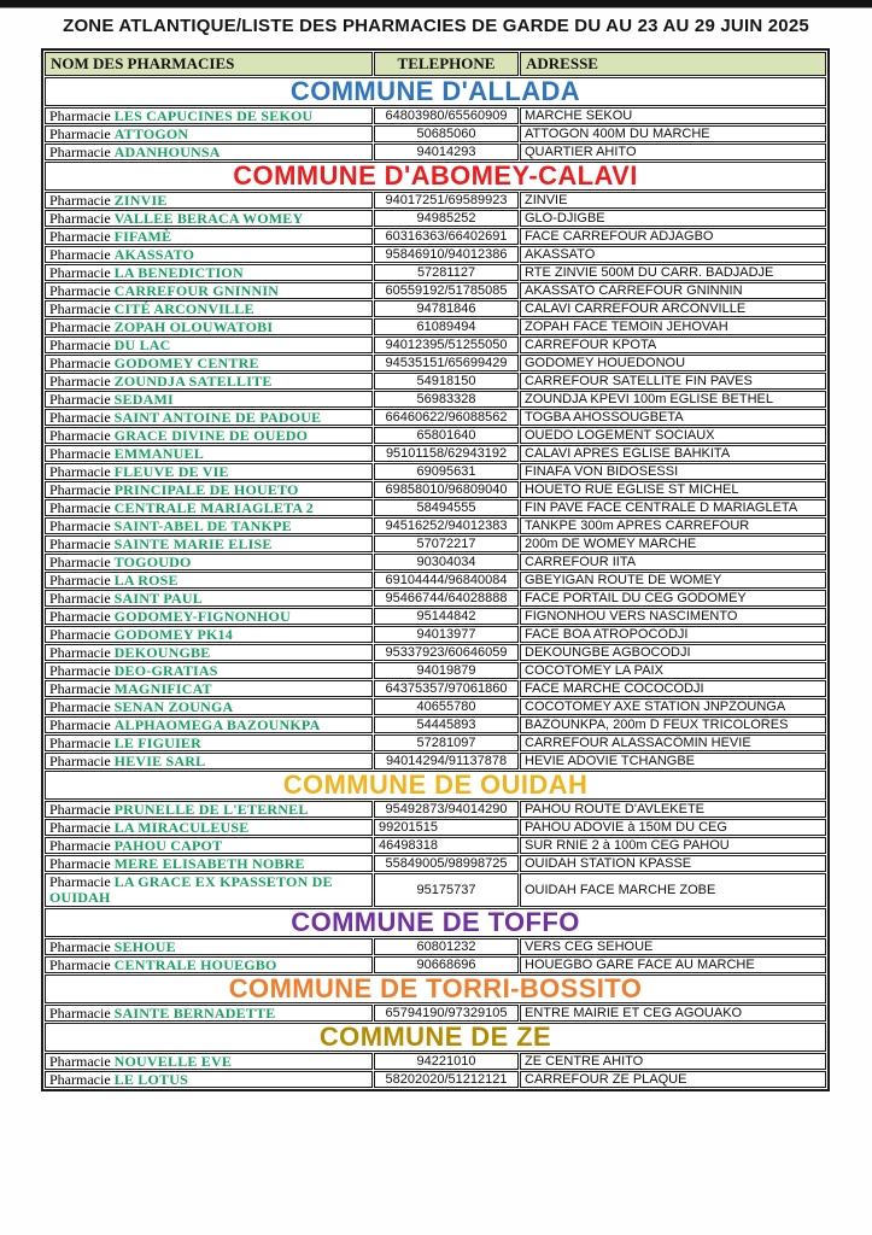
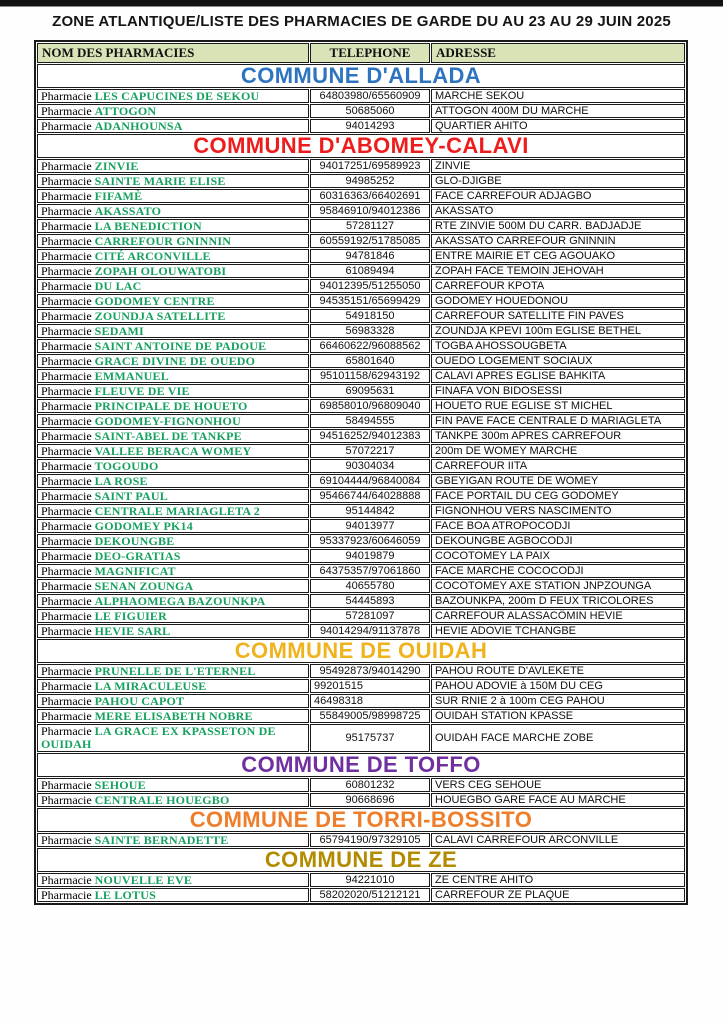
  ZONE ATLANTIQUE/LISTE DES PHARMACIES DE GARDE DU AU 23 AU 29 JUIN 2025
  NOM DES PHARMACIES	TELEPHONE	ADRESSE
  COMMUNE D'ALLADA
  Pharmacie LES CAPUCINES DE SEKOU	64803980/65560909	MARCHE SEKOU
  Pharmacie ATTOGON	50685060	ATTOGON 400M DU MARCHE
  Pharmacie ADANHOUNSA	94014293	QUARTIER AHITO
  COMMUNE D'ABOMEY-CALAVI
  Pharmacie ZINVIE	94017251/69589923	ZINVIE
- Pharmacie VALLEE BERACA WOMEY	94985252	GLO-DJIGBE
+ Pharmacie SAINTE MARIE ELISE	94985252	GLO-DJIGBE
  Pharmacie FIFAMÈ	60316363/66402691	FACE CARREFOUR ADJAGBO
  Pharmacie AKASSATO	95846910/94012386	AKASSATO
  Pharmacie LA BENEDICTION	57281127	RTE ZINVIE 500M DU CARR. BADJADJE
  Pharmacie CARREFOUR GNINNIN	60559192/51785085	AKASSATO CARREFOUR GNINNIN
- Pharmacie CITÉ ARCONVILLE	94781846	CALAVI CARREFOUR ARCONVILLE
+ Pharmacie CITÉ ARCONVILLE	94781846	ENTRE MAIRIE ET CEG AGOUAKO
  Pharmacie ZOPAH OLOUWATOBI	61089494	ZOPAH FACE TEMOIN JEHOVAH
  Pharmacie DU LAC	94012395/51255050	CARREFOUR KPOTA
  Pharmacie GODOMEY CENTRE	94535151/65699429	GODOMEY HOUEDONOU
  Pharmacie ZOUNDJA SATELLITE	54918150	CARREFOUR SATELLITE FIN PAVES
  Pharmacie SEDAMI	56983328	ZOUNDJA KPEVI 100m EGLISE BETHEL
  Pharmacie SAINT ANTOINE DE PADOUE	66460622/96088562	TOGBA AHOSSOUGBETA
  Pharmacie GRACE DIVINE DE OUEDO	65801640	OUEDO LOGEMENT SOCIAUX
  Pharmacie EMMANUEL	95101158/62943192	CALAVI APRES EGLISE BAHKITA
  Pharmacie FLEUVE DE VIE	69095631	FINAFA VON BIDOSESSI
  Pharmacie PRINCIPALE DE HOUETO	69858010/96809040	HOUETO RUE EGLISE ST MICHEL
- Pharmacie CENTRALE MARIAGLETA 2	58494555	FIN PAVE FACE CENTRALE D MARIAGLETA
+ Pharmacie GODOMEY-FIGNONHOU	58494555	FIN PAVE FACE CENTRALE D MARIAGLETA
  Pharmacie SAINT-ABEL DE TANKPE	94516252/94012383	TANKPE 300m APRES CARREFOUR
- Pharmacie SAINTE MARIE ELISE	57072217	200m DE WOMEY MARCHE
+ Pharmacie VALLEE BERACA WOMEY	57072217	200m DE WOMEY MARCHE
  Pharmacie TOGOUDO	90304034	CARREFOUR IITA
  Pharmacie LA ROSE	69104444/96840084	GBEYIGAN ROUTE DE WOMEY
  Pharmacie SAINT PAUL	95466744/64028888	FACE PORTAIL DU CEG GODOMEY
- Pharmacie GODOMEY-FIGNONHOU	95144842	FIGNONHOU VERS NASCIMENTO
+ Pharmacie CENTRALE MARIAGLETA 2	95144842	FIGNONHOU VERS NASCIMENTO
  Pharmacie GODOMEY PK14	94013977	FACE BOA ATROPOCODJI
  Pharmacie DEKOUNGBE	95337923/60646059	DEKOUNGBE AGBOCODJI
  Pharmacie DEO-GRATIAS	94019879	COCOTOMEY LA PAIX
  Pharmacie MAGNIFICAT	64375357/97061860	FACE MARCHE COCOCODJI
  Pharmacie SENAN ZOUNGA	40655780	COCOTOMEY AXE STATION JNPZOUNGA
  Pharmacie ALPHAOMEGA BAZOUNKPA	54445893	BAZOUNKPA, 200m D FEUX TRICOLORES
  Pharmacie LE FIGUIER	57281097	CARREFOUR ALASSACÔMIN HEVIE
  Pharmacie HEVIE SARL	94014294/91137878	HEVIE ADOVIE TCHANGBE
  COMMUNE DE OUIDAH
  Pharmacie PRUNELLE DE L'ETERNEL	95492873/94014290	PAHOU ROUTE D'AVLEKETE
  Pharmacie LA MIRACULEUSE	99201515	PAHOU ADOVIE à 150M DU CEG
  Pharmacie PAHOU CAPOT	46498318	SUR RNIE 2 à 100m CEG PAHOU
  Pharmacie MERE ELISABETH NOBRE	55849005/98998725	OUIDAH STATION KPASSE
  Pharmacie LA GRACE EX KPASSETON DE OUIDAH	95175737	OUIDAH FACE MARCHE ZOBE
  COMMUNE DE TOFFO
  Pharmacie SEHOUE	60801232	VERS CEG SEHOUE
  Pharmacie CENTRALE HOUEGBO	90668696	HOUEGBO GARE FACE AU MARCHE
  COMMUNE DE TORRI-BOSSITO
- Pharmacie SAINTE BERNADETTE	65794190/97329105	ENTRE MAIRIE ET CEG AGOUAKO
+ Pharmacie SAINTE BERNADETTE	65794190/97329105	CALAVI CARREFOUR ARCONVILLE
  COMMUNE DE ZE
  Pharmacie NOUVELLE EVE	94221010	ZE CENTRE AHITO
  Pharmacie LE LOTUS	58202020/51212121	CARREFOUR ZE PLAQUE
